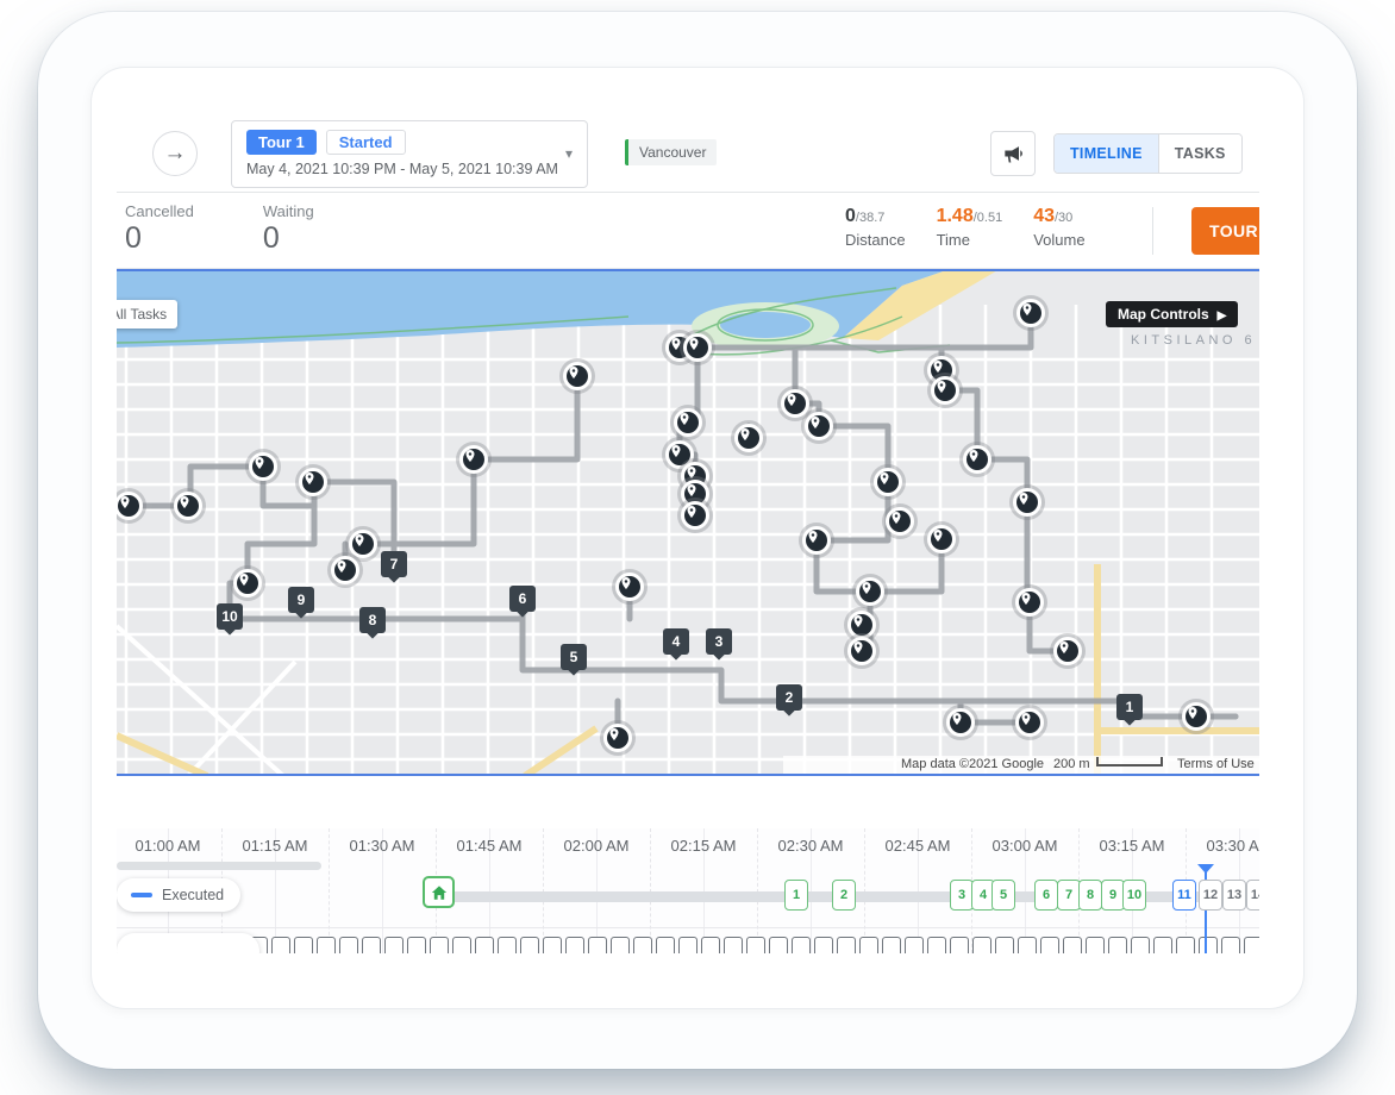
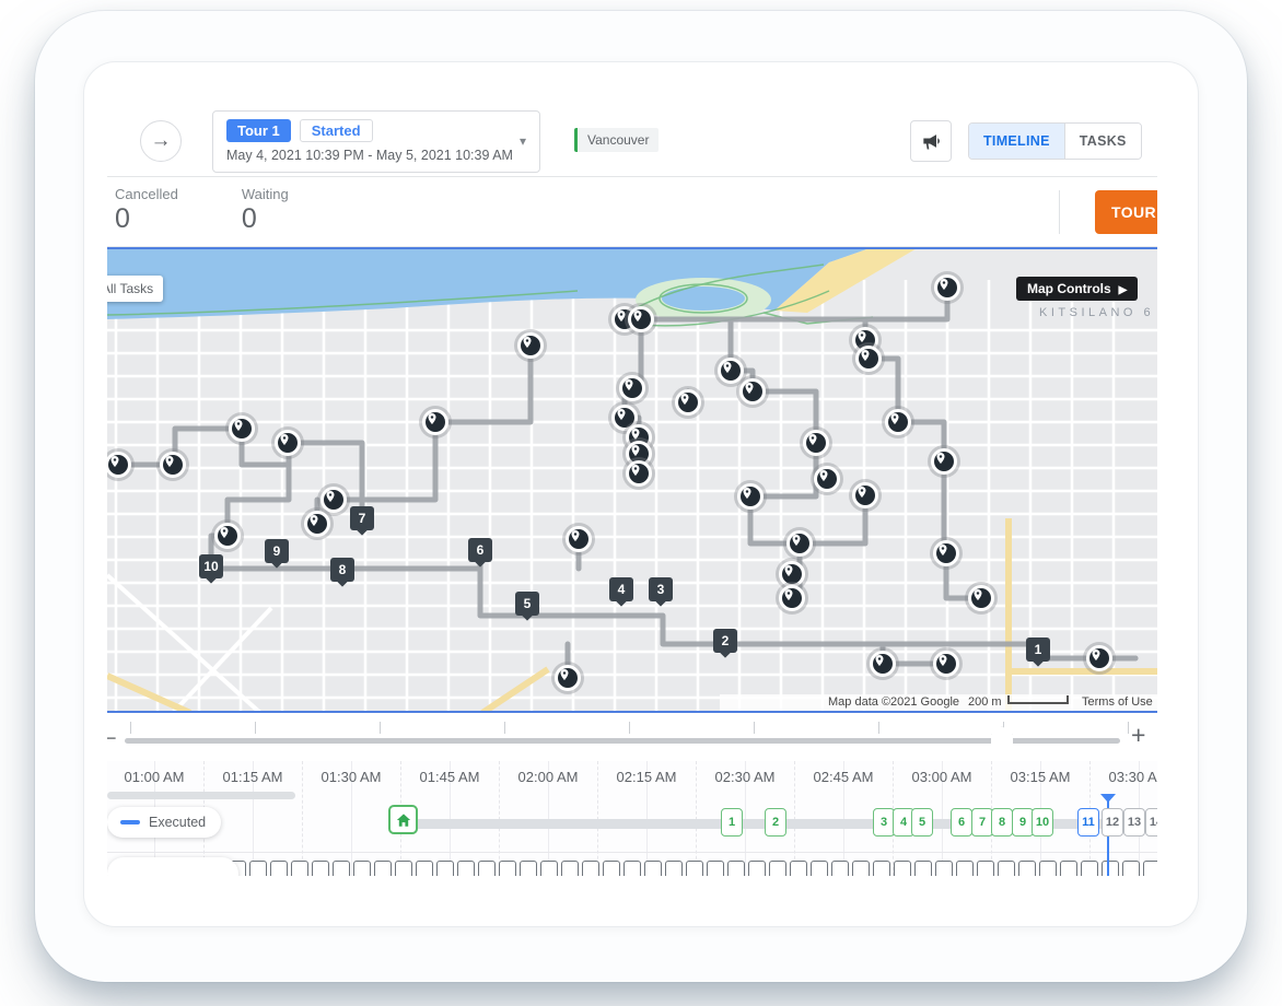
  →
  Tour 1
  Started
  May 4, 2021 10:39 PM - May 5, 2021 10:39 AM
  ▾
  Vancouver
  TIMELINE
  TASKS
  Cancelled
  0
  Waiting
  0
- 0/38.7
- Distance
- 1.48/0.51
- Time
- 43/30
- Volume
  TOUR
  ll Tasks
  Map Controls ▶
  KITSILANO 6
  1
  2
  3
  4
  5
  6
  7
  8
  9
  10
  Map data ©2021 Google
  200 m
  Terms of Use
+ −
+ +
  01:00 AM
  01:15 AM
  01:30 AM
  01:45 AM
  02:00 AM
  02:15 AM
  02:30 AM
  02:45 AM
  03:00 AM
  03:15 AM
  03:30 A
  Executed
  1
  2
  3
  4
  5
  6
  7
  8
  9
  10
  11
  12
  13
